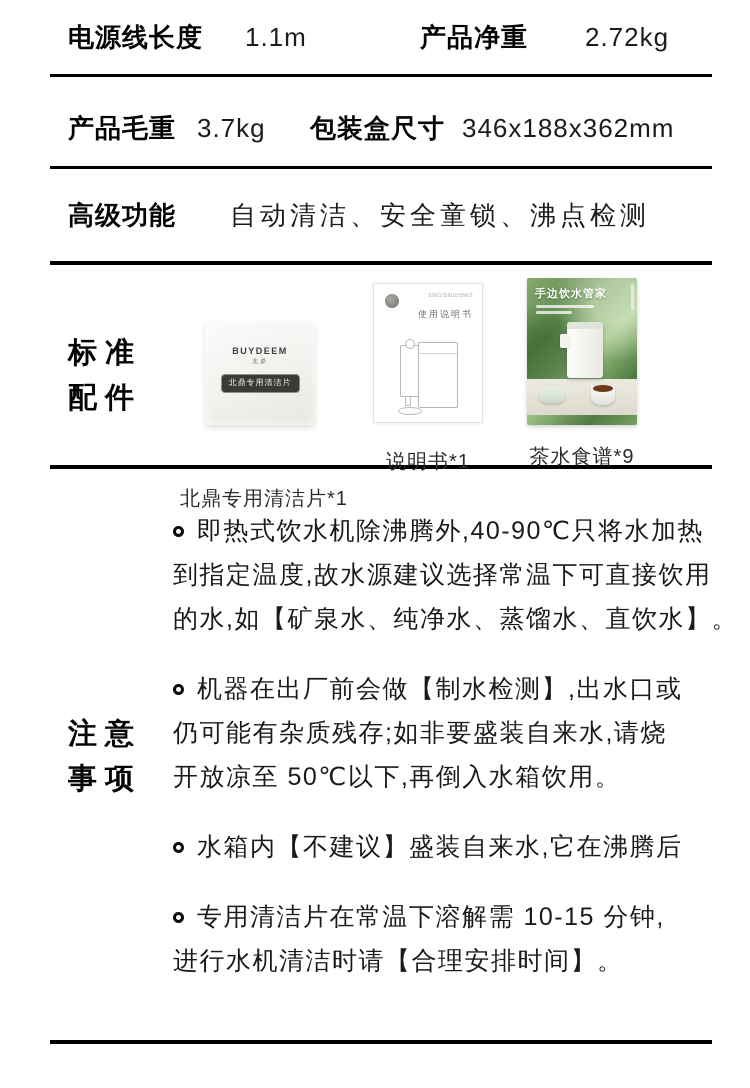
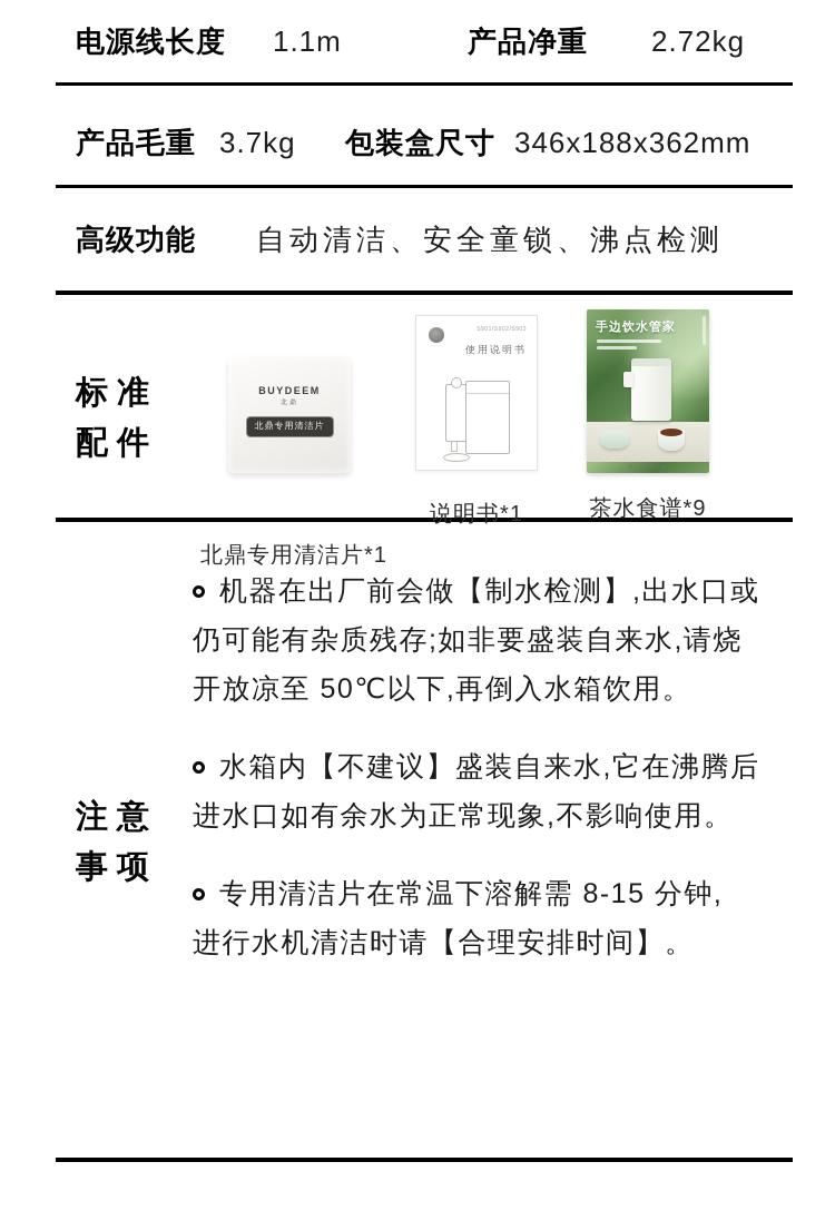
  电源线长度
  1.1m
  产品净重
  2.72kg
  产品毛重
  3.7kg
  包装盒尺寸
  346x188x362mm
  高级功能
  自动清洁、安全童锁、沸点检测
  标准
  配件
  BUYDEEM
  北鼎专用清洁片
  北鼎专用清洁片*
  使用说明书
  说明书*1
  手边饮水管家
  茶水食谱*9
  注意
  事项
- 即热式饮水机除沸腾外,40-90℃只将水加热
- 到指定温度,故水源建议选择常温下可直接饮用
- 的水,如【矿泉水、纯净水、蒸馏水、直饮水】。
  机器在出厂前会做【制水检测】,出水口或
  仍可能有杂质残存;如非要盛装自来水,请烧
  开放凉至 50℃以下,再倒入水箱饮用。
  水箱内【不建议】盛装自来水,它在沸腾后
+ 进水口如有余水为正常现象,不影响使用。
- 专用清洁片在常温下溶解需 10-15 分钟,
+ 专用清洁片在常温下溶解需 8-15 分钟,
  进行水机清洁时请【合理安排时间】。
